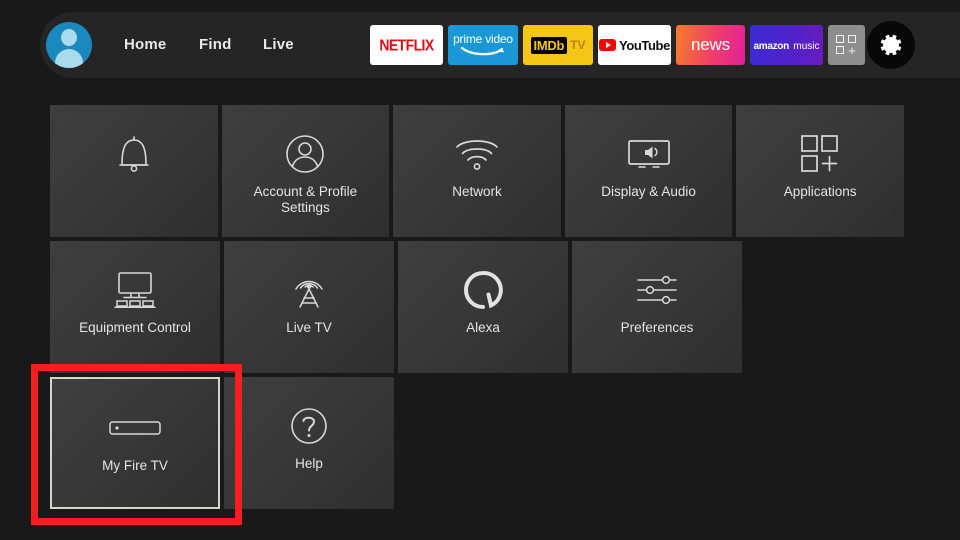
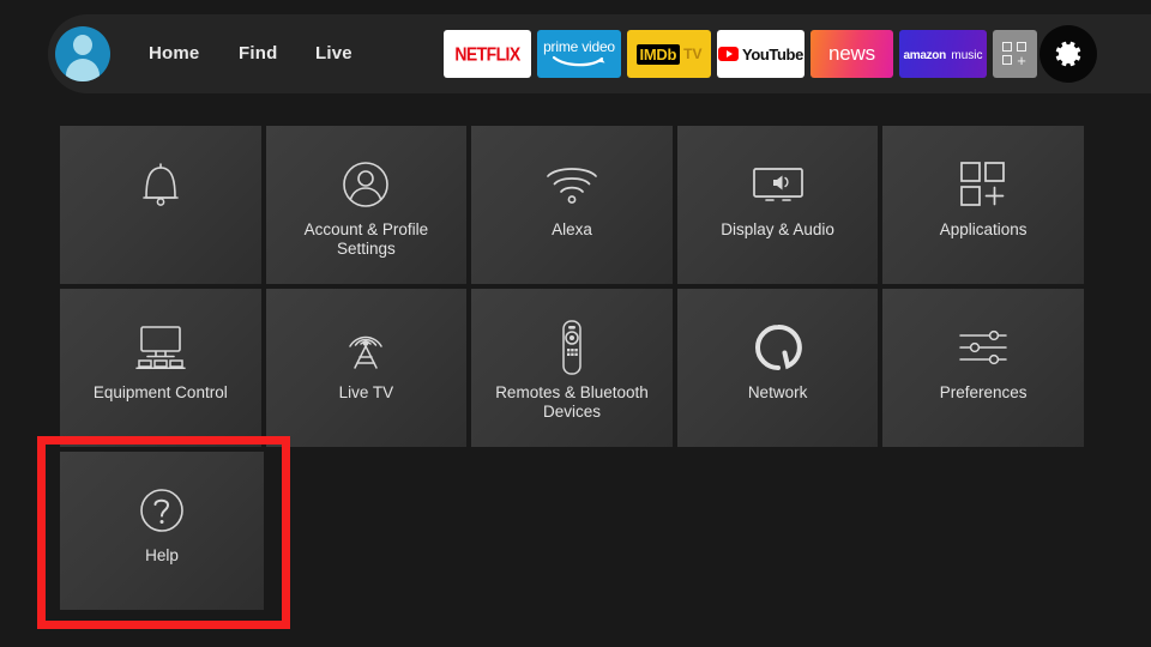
  Home
  Find
  Live
  NETFLIX
  prime video
  IMDb
  TV
  YouTube
  news
  amazon music
  +
  Account & Profile Settings
- Network
+ Alexa
  Display & Audio
  Applications
  Equipment Control
  Live TV
+ Remotes & Bluetooth Devices
- Alexa
+ Network
  Preferences
- My Fire TV
  Help
